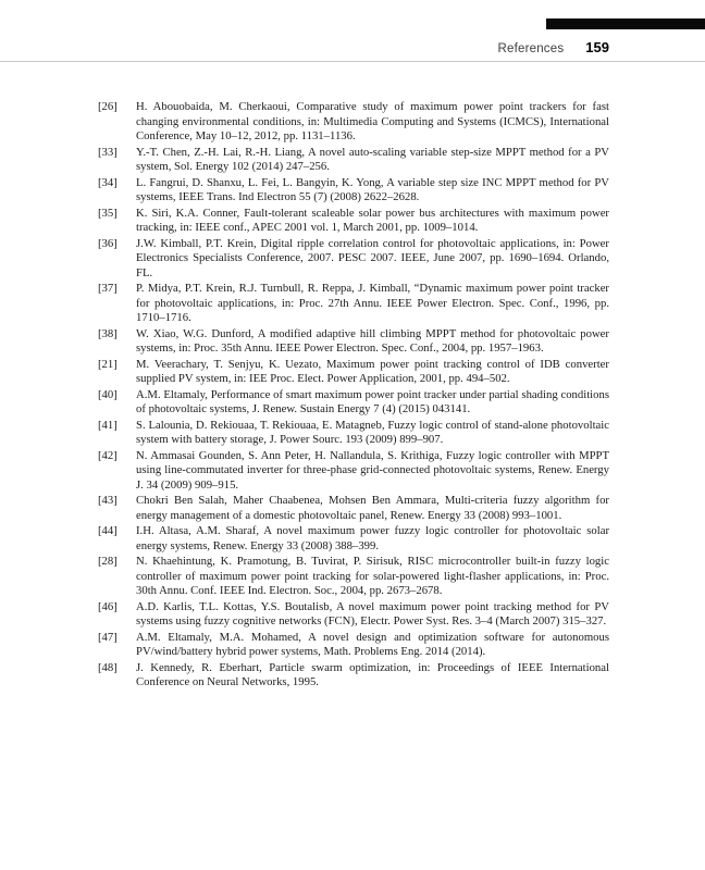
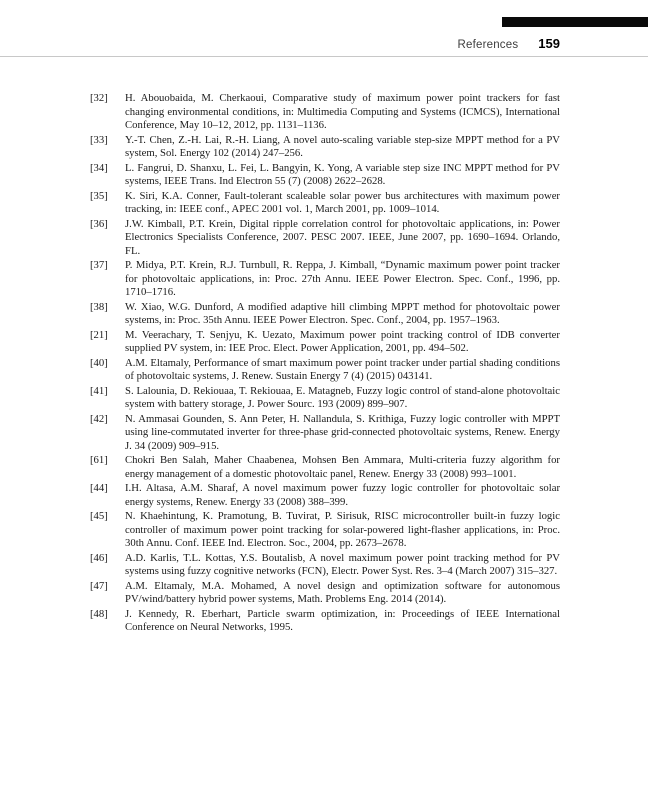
  References
  159
- [26]
+ [32]
  H. Abouobaida, M. Cherkaoui, Comparative study of maximum power point trackers for fast changing environmental conditions, in: Multimedia Computing and Systems (ICMCS), International Conference, May 10–12, 2012, pp. 1131–1136.
  [33]
  Y.-T. Chen, Z.-H. Lai, R.-H. Liang, A novel auto-scaling variable step-size MPPT method for a PV system, Sol. Energy 102 (2014) 247–256.
  [34]
  L. Fangrui, D. Shanxu, L. Fei, L. Bangyin, K. Yong, A variable step size INC MPPT method for PV systems, IEEE Trans. Ind Electron 55 (7) (2008) 2622–2628.
  [35]
  K. Siri, K.A. Conner, Fault-tolerant scaleable solar power bus architectures with maximum power tracking, in: IEEE conf., APEC 2001 vol. 1, March 2001, pp. 1009–1014.
  [36]
  J.W. Kimball, P.T. Krein, Digital ripple correlation control for photovoltaic applications, in: Power Electronics Specialists Conference, 2007. PESC 2007. IEEE, June 2007, pp. 1690–1694. Orlando, FL.
  [37]
  P. Midya, P.T. Krein, R.J. Turnbull, R. Reppa, J. Kimball, “Dynamic maximum power point tracker for photovoltaic applications, in: Proc. 27th Annu. IEEE Power Electron. Spec. Conf., 1996, pp. 1710–1716.
  [38]
  W. Xiao, W.G. Dunford, A modified adaptive hill climbing MPPT method for photovoltaic power systems, in: Proc. 35th Annu. IEEE Power Electron. Spec. Conf., 2004, pp. 1957–1963.
  [21]
  M. Veerachary, T. Senjyu, K. Uezato, Maximum power point tracking control of IDB converter supplied PV system, in: IEE Proc. Elect. Power Application, 2001, pp. 494–502.
  [40]
  A.M. Eltamaly, Performance of smart maximum power point tracker under partial shading conditions of photovoltaic systems, J. Renew. Sustain Energy 7 (4) (2015) 043141.
  [41]
  S. Lalounia, D. Rekiouaa, T. Rekiouaa, E. Matagneb, Fuzzy logic control of stand-alone photovoltaic system with battery storage, J. Power Sourc. 193 (2009) 899–907.
  [42]
  N. Ammasai Gounden, S. Ann Peter, H. Nallandula, S. Krithiga, Fuzzy logic controller with MPPT using line-commutated inverter for three-phase grid-connected photovoltaic systems, Renew. Energy J. 34 (2009) 909–915.
- [43]
+ [61]
  Chokri Ben Salah, Maher Chaabenea, Mohsen Ben Ammara, Multi-criteria fuzzy algorithm for energy management of a domestic photovoltaic panel, Renew. Energy 33 (2008) 993–1001.
  [44]
  I.H. Altasa, A.M. Sharaf, A novel maximum power fuzzy logic controller for photovoltaic solar energy systems, Renew. Energy 33 (2008) 388–399.
- [28]
+ [45]
  N. Khaehintung, K. Pramotung, B. Tuvirat, P. Sirisuk, RISC microcontroller built-in fuzzy logic controller of maximum power point tracking for solar-powered light-flasher applications, in: Proc. 30th Annu. Conf. IEEE Ind. Electron. Soc., 2004, pp. 2673–2678.
  [46]
  A.D. Karlis, T.L. Kottas, Y.S. Boutalisb, A novel maximum power point tracking method for PV systems using fuzzy cognitive networks (FCN), Electr. Power Syst. Res. 3–4 (March 2007) 315–327.
  [47]
  A.M. Eltamaly, M.A. Mohamed, A novel design and optimization software for autonomous PV/wind/battery hybrid power systems, Math. Problems Eng. 2014 (2014).
  [48]
  J. Kennedy, R. Eberhart, Particle swarm optimization, in: Proceedings of IEEE International Conference on Neural Networks, 1995.
